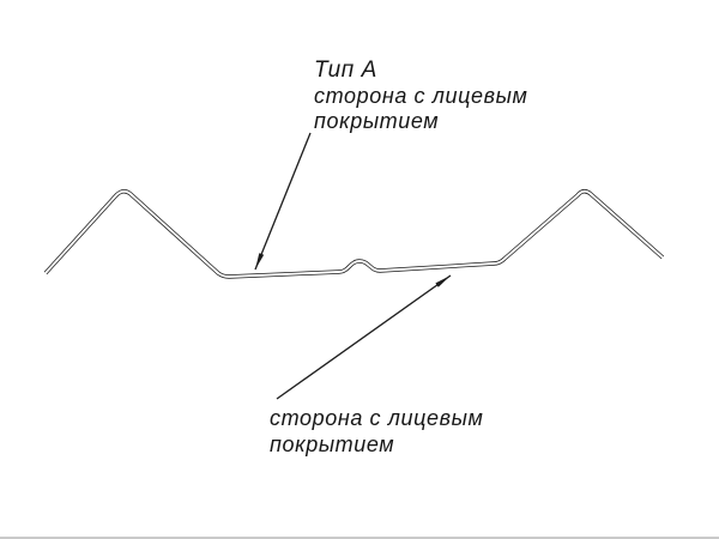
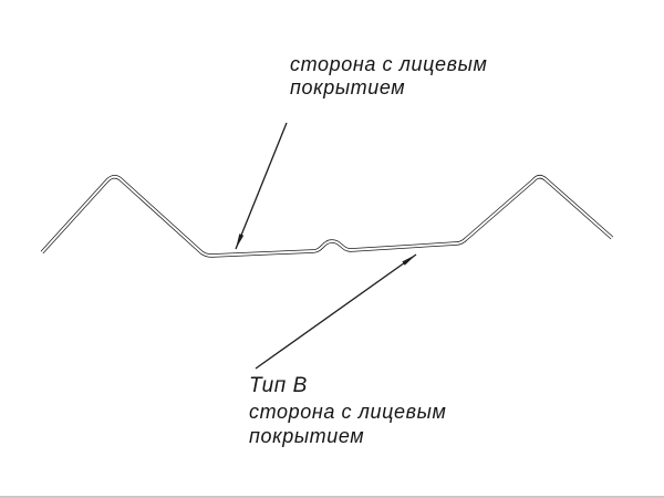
- Тип А
  сторона с лицевым
  покрытием
+ Тип В
  сторона с лицевым
  покрытием
